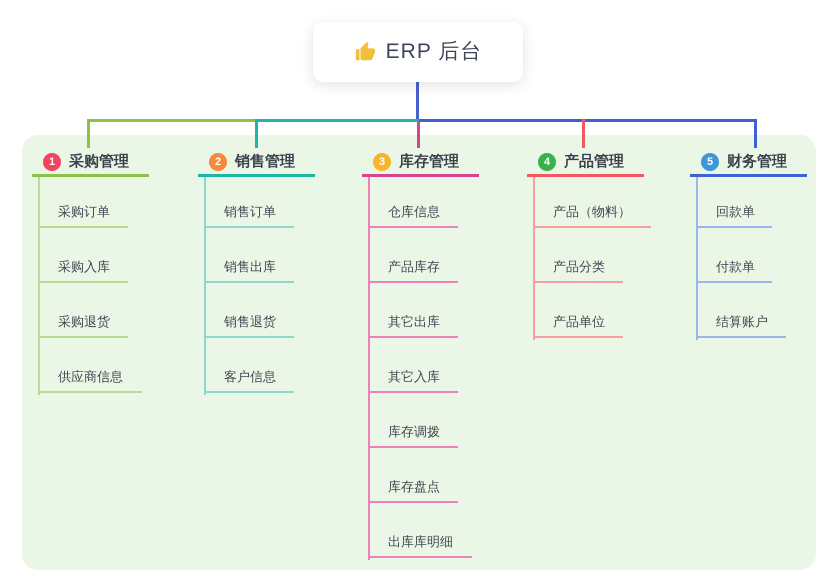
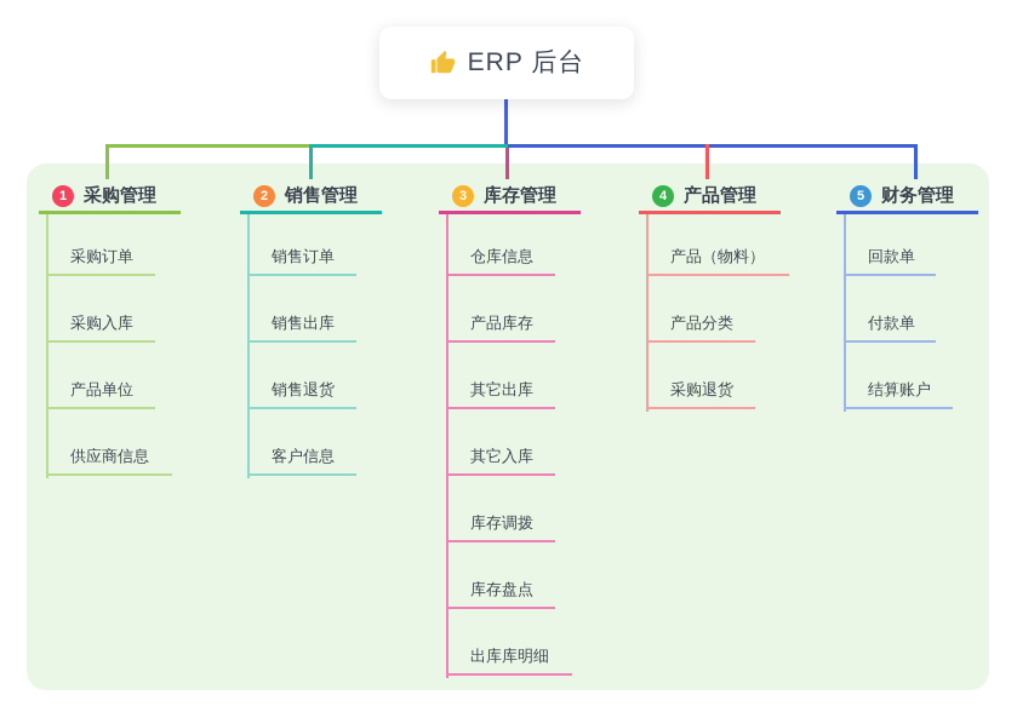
  ERP 后台
  1
  采购管理
  采购订单
  采购入库
- 采购退货
+ 产品单位
  供应商信息
  2
  销售管理
  销售订单
  销售出库
  销售退货
  客户信息
  3
  库存管理
  仓库信息
  产品库存
  其它出库
  其它入库
  库存调拨
  库存盘点
  出库库明细
  4
  产品管理
  产品（物料）
  产品分类
- 产品单位
+ 采购退货
  5
  财务管理
  回款单
  付款单
  结算账户
